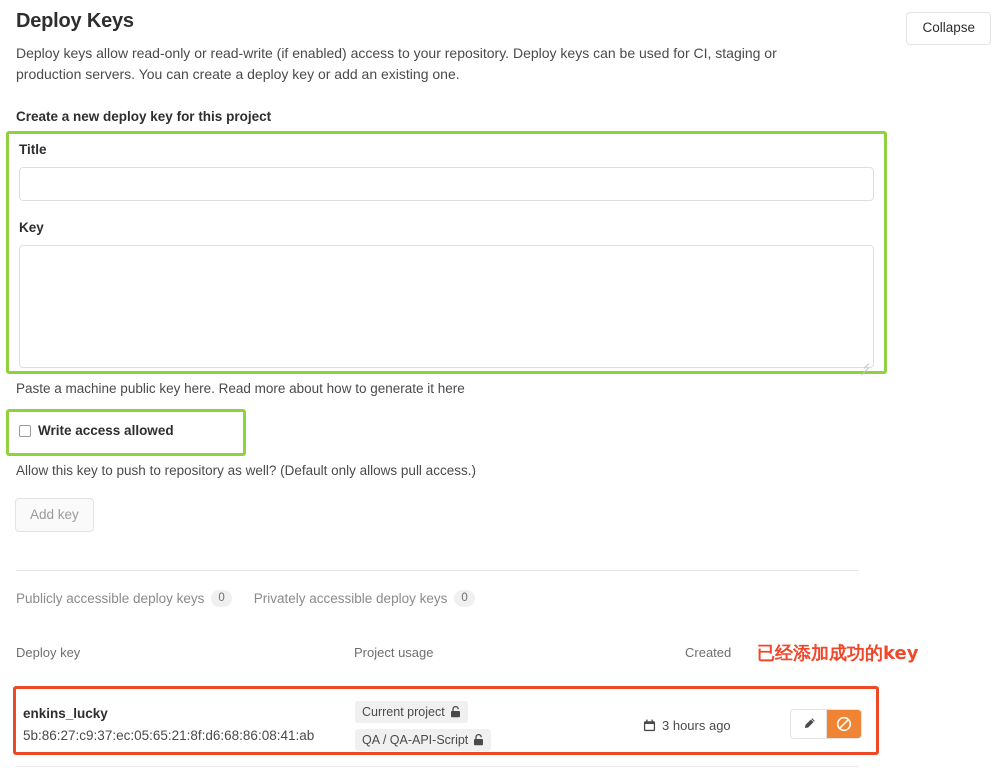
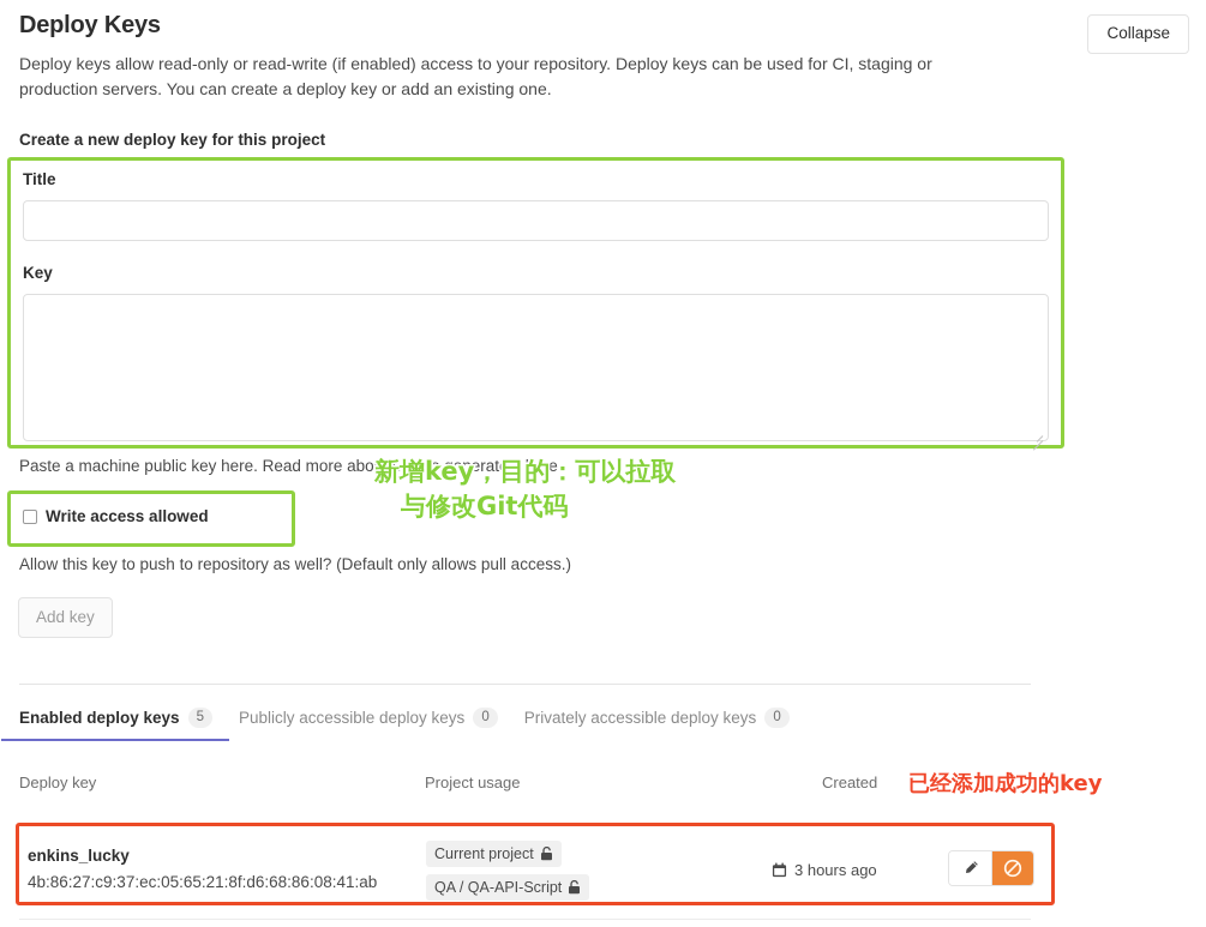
  Deploy Keys
  Deploy keys allow read-only or read-write (if enabled) access to your repository. Deploy keys can be used for CI, staging or production servers. You can create a deploy key or add an existing one.
  Collapse
  Create a new deploy key for this project
  Title
  Key
  Paste a machine public key here. Read more about how to generate it here
  Write access allowed
  Allow this key to push to repository as well? (Default only allows pull access.)
  Add key
+ 新增key，目的：可以拉取
+ 与修改Git代码
+ Enabled deploy keys
+ 5
  Publicly accessible deploy keys
  0
  Privately accessible deploy keys
  0
  Deploy key
  Project usage
  Created
  已经添加成功的key
  enkins_lucky
- 5b:86:27:c9:37:ec:05:65:21:8f:d6:68:86:08:41:ab
+ 4b:86:27:c9:37:ec:05:65:21:8f:d6:68:86:08:41:ab
  Current project
  QA / QA-API-Script
  3 hours ago
